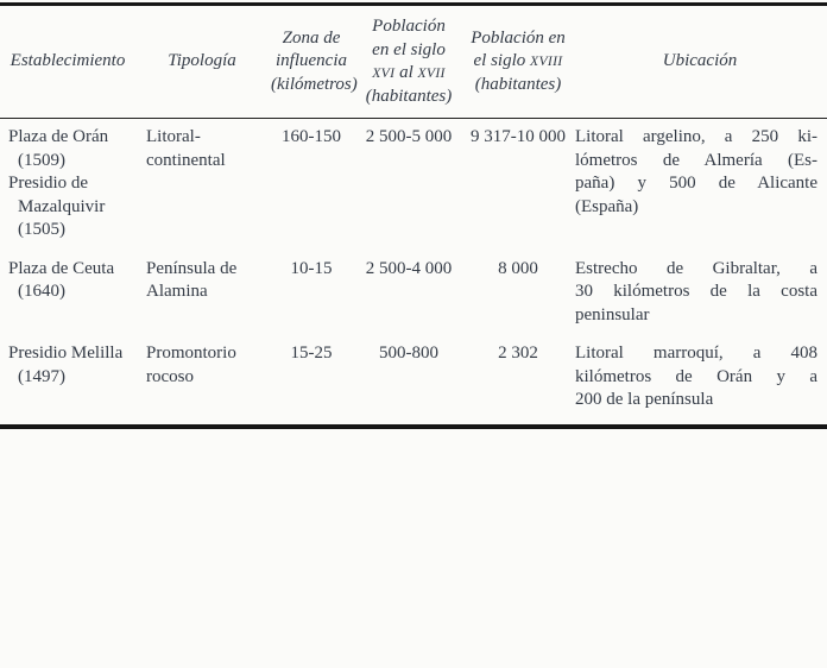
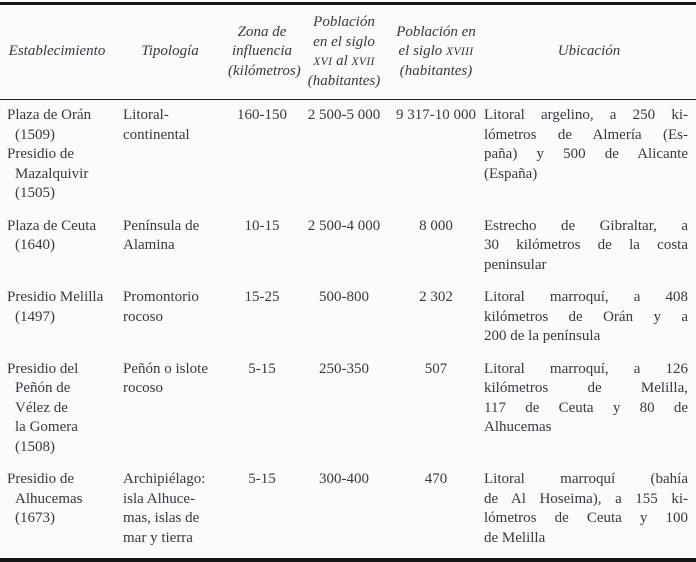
  Establecimiento	Tipología	Zona deinfluencia(kilómetros)	Poblaciónen el sigloXVI al XVII(habitantes)	Población enel siglo XVIII(habitantes)	Ubicación
  Plaza de Orán(1509)Presidio deMazalquivir(1505)	Litoral-continental	160-150	2 500-5 000	9 317-10 000	Litoral argelino, a 250 ki-lómetros de Almería (Es-paña) y 500 de Alicante(España)
  Plaza de Ceuta(1640)	Península deAlamina	10-15	2 500-4 000	8 000	Estrecho de Gibraltar, a30 kilómetros de la costapeninsular
  Presidio Melilla(1497)	Promontoriorocoso	15-25	500-800	2 302	Litoral marroquí, a 408kilómetros de Orán y a200 de la península
+ Presidio delPeñón deVélez dela Gomera(1508)	Peñón o isloterocoso	5-15	250-350	507	Litoral marroquí, a 126kilómetros de Melilla,117 de Ceuta y 80 deAlhucemas
+ Presidio deAlhucemas(1673)	Archipiélago:isla Alhuce-mas, islas demar y tierra	5-15	300-400	470	Litoral marroquí (bahíade Al Hoseima), a 155 ki-lómetros de Ceuta y 100de Melilla
